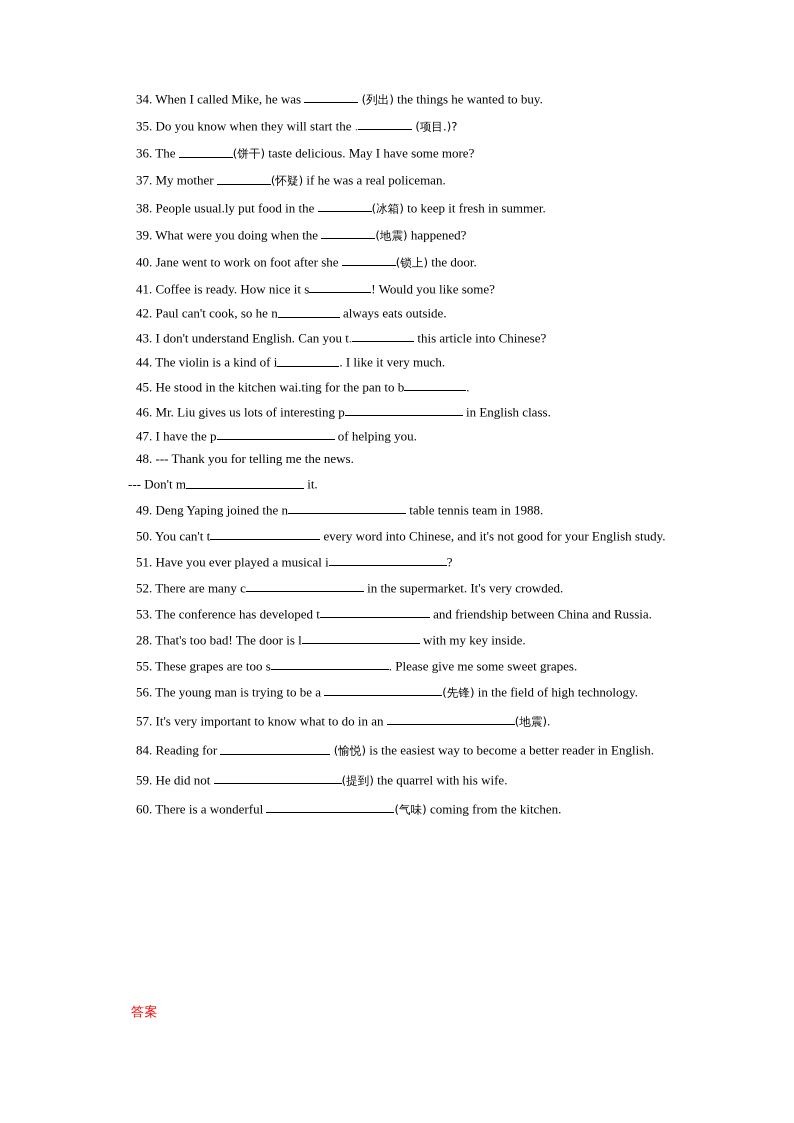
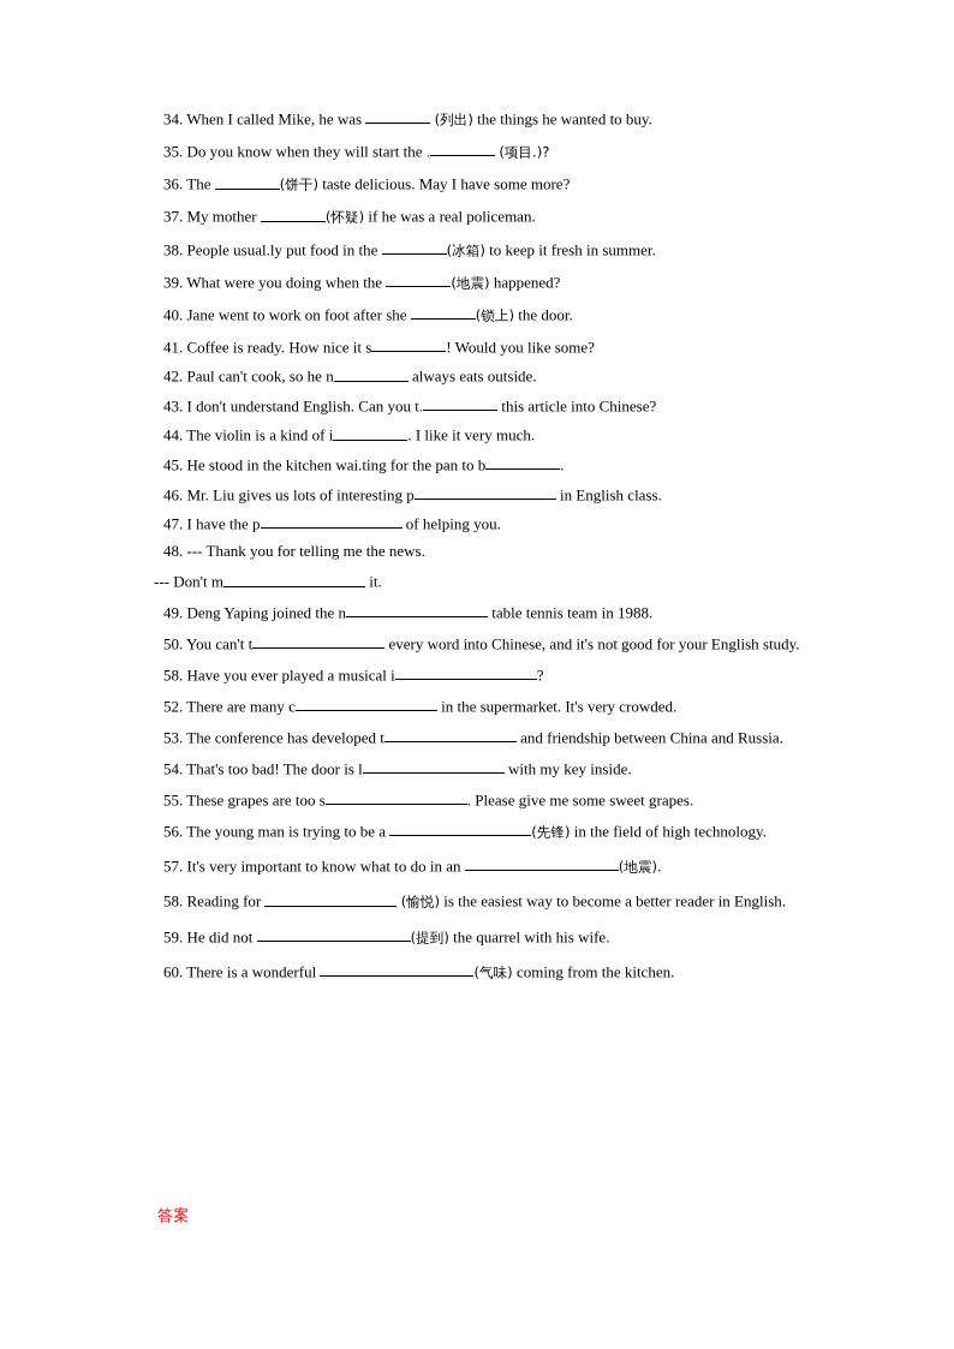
  34. When I called Mike, he was (列出) the things he wanted to buy.
  35. Do you know when they will start the . (项目.)?
  36. The (饼干) taste delicious. May I have some more?
  37. My mother (怀疑) if he was a real policeman.
  38. People usual.ly put food in the (冰箱) to keep it fresh in summer.
  39. What were you doing when the (地震) happened?
  40. Jane went to work on foot after she (锁上) the door.
  41. Coffee is ready. How nice it s ! Would you like some?
  42. Paul can't cook, so he n always eats outside.
  43. I don't understand English. Can you t. this article into Chinese?
  44. The violin is a kind of i . I like it very much.
  45. He stood in the kitchen wai.ting for the pan to b .
  46. Mr. Liu gives us lots of interesting p in English class.
  47. I have the p of helping you.
  48. --- Thank you for telling me the news.
  --- Don't m it.
  49. Deng Yaping joined the n table tennis team in 1988.
  50. You can't t every word into Chinese, and it's not good for your English study.
- 51. Have you ever played a musical i ?
+ 58. Have you ever played a musical i ?
  52. There are many c in the supermarket. It's very crowded.
  53. The conference has developed t and friendship between China and Russia.
- 28. That's too bad! The door is l with my key inside.
+ 54. That's too bad! The door is l with my key inside.
  55. These grapes are too s . Please give me some sweet grapes.
  56. The young man is trying to be a (先锋) in the field of high technology.
  57. It's very important to know what to do in an (地震).
- 84. Reading for (愉悦) is the easiest way to become a better reader in English.
+ 58. Reading for (愉悦) is the easiest way to become a better reader in English.
  59. He did not (提到) the quarrel with his wife.
  60. There is a wonderful (气味) coming from the kitchen.
  答案
